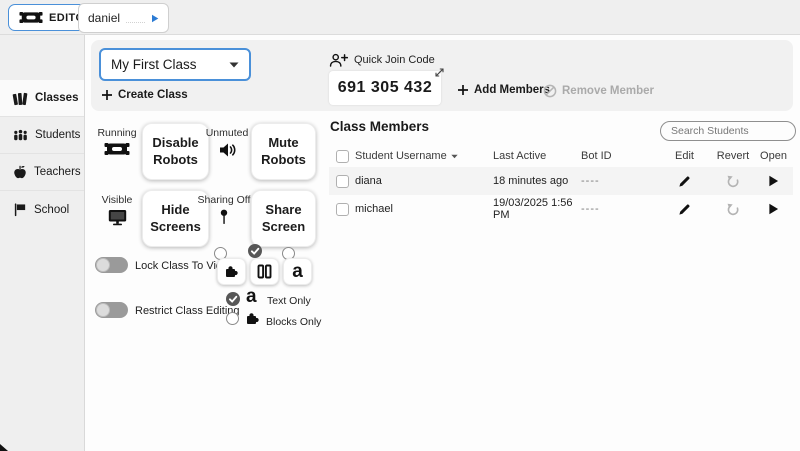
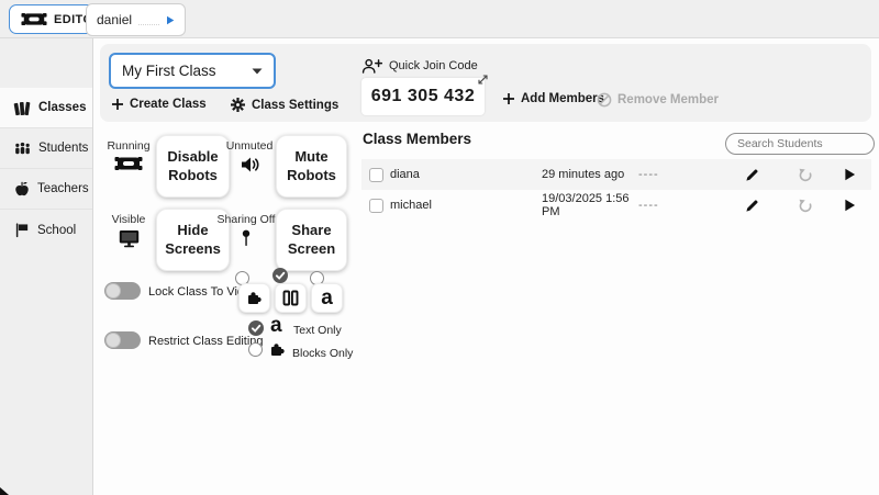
  daniel
  Classes
  Students
  Teachers
  School
  My First Class
  Create Class
+ Class Settings
  Quick Join Code
  691 305 432
  Add Members
  Remove Member
  Running
  Disable Robots
  Unmuted
  Mute Robots
  Visible
  Hide Screens
  Sharing Off
  Share Screen
  Lock Class To Vi
  a
  Restrict Class Editing
  a
  Text Only
  Blocks Only
  Class Members
  Search Students
- Student Username
- Last Active
- Bot ID
- Edit
- Revert
- Open
  diana
- 18 minutes ago
+ 29 minutes ago
  ----
  michael
  19/03/2025 1:56 PM
  ----
